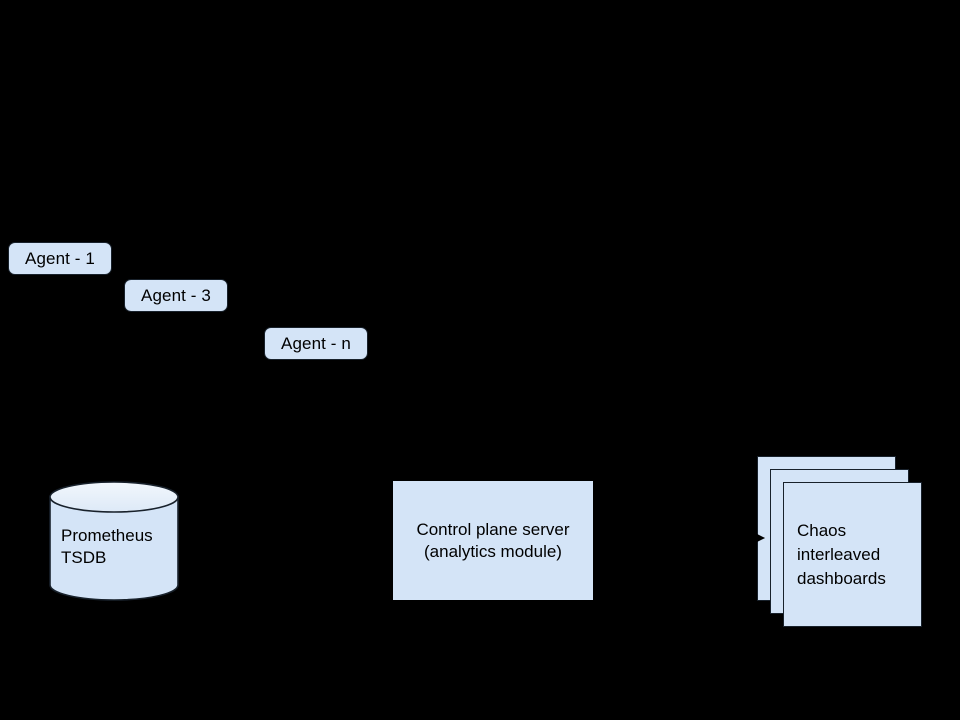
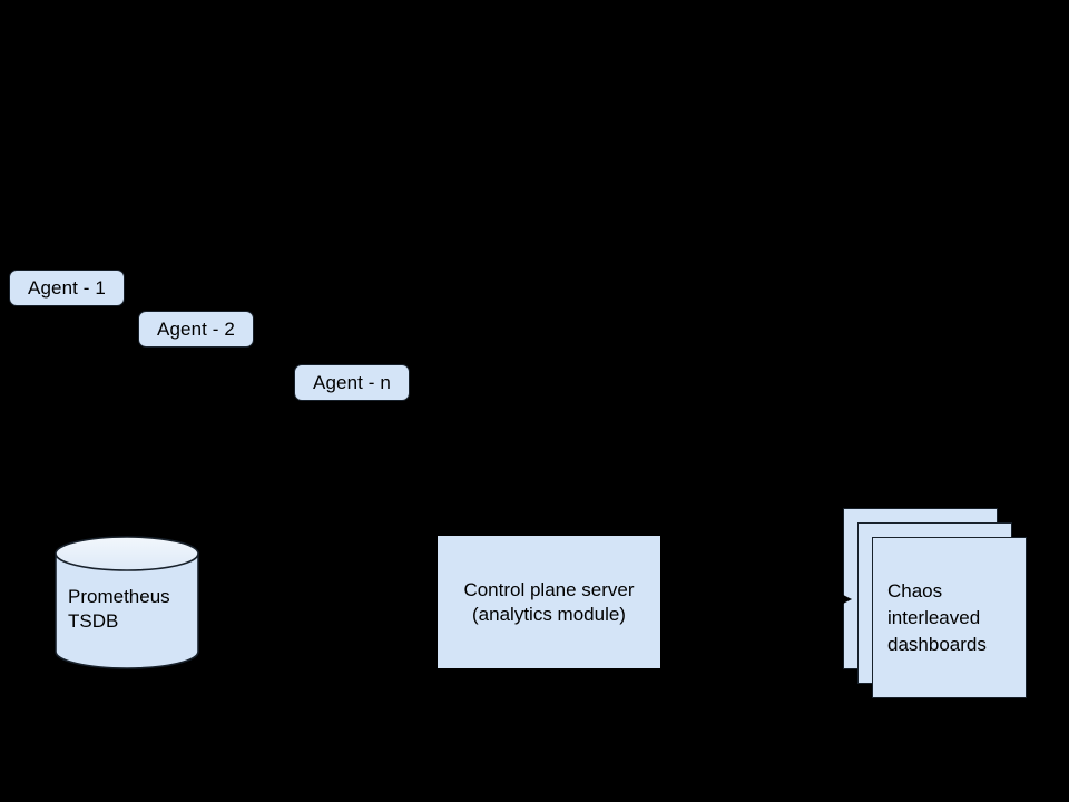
  Agent - 1
- Agent - 3
+ Agent - 2
  Agent - n
  Prometheus
  TSDB
  Control plane server
  (analytics module)
  Chaos
  interleaved
  dashboards
